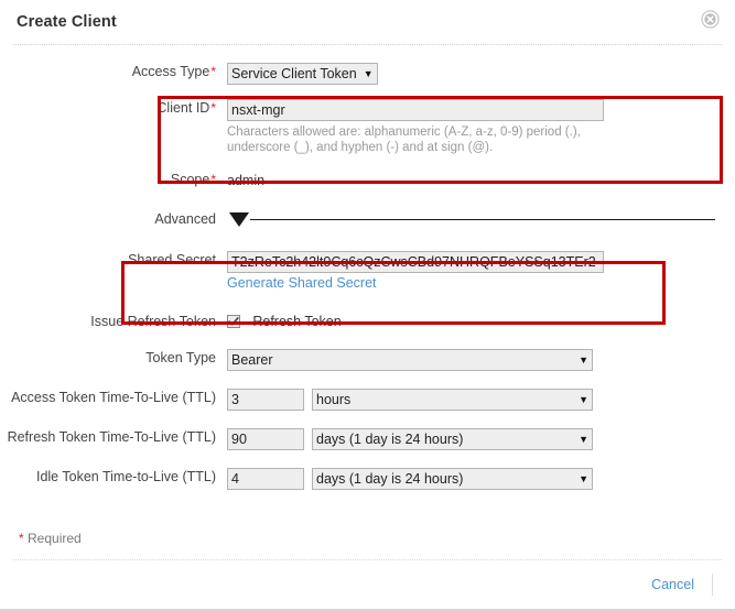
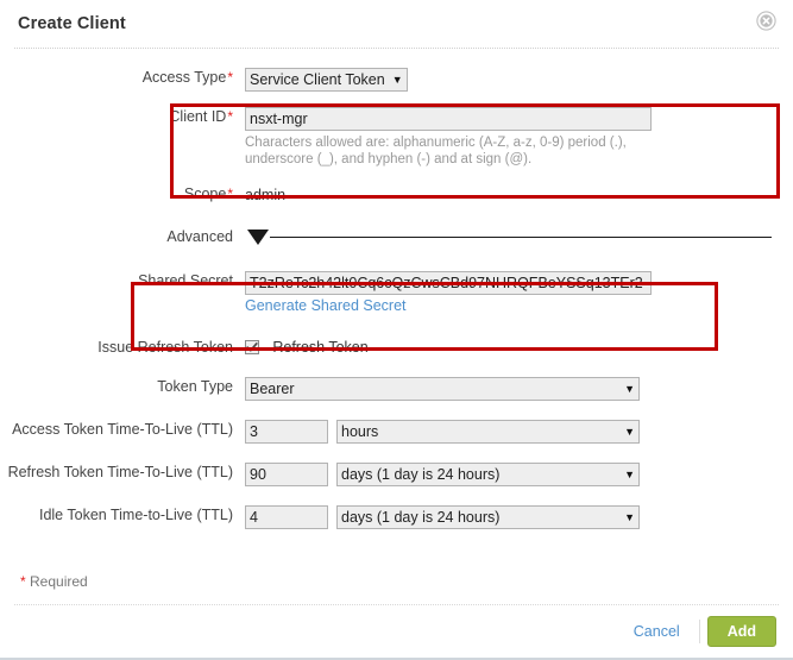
  Create Client
  Access Type*
  Service Client Token
  ▼
  Client ID*
  nsxt-mgr
  Characters allowed are: alphanumeric (A-Z, a-z, 0-9) period (.), underscore (_), and hyphen (-) and at sign (@).
  Scope*
  admin
  Advanced
  Shared Secret
  T2zReTc2h42lt0Cq6cQzCwsCBd97NHRQFBeYSSq13TEr2
  Generate Shared Secret
  Issue Refresh Token
  Refresh Token
  Token Type
  Bearer
  ▼
  Access Token Time-To-Live (TTL)
  3
  hours
  ▼
  Refresh Token Time-To-Live (TTL)
  90
  days (1 day is 24 hours)
  ▼
  Idle Token Time-to-Live (TTL)
  4
  days (1 day is 24 hours)
  ▼
  * Required
  Cancel
+ Add
